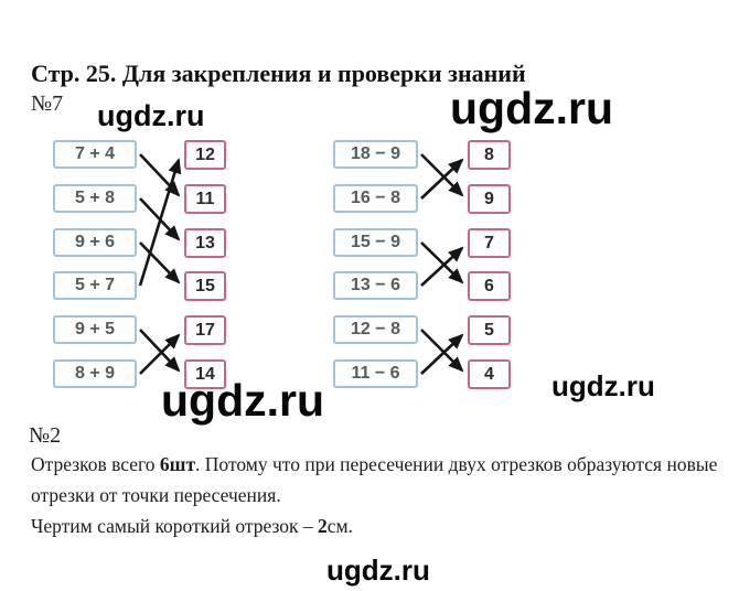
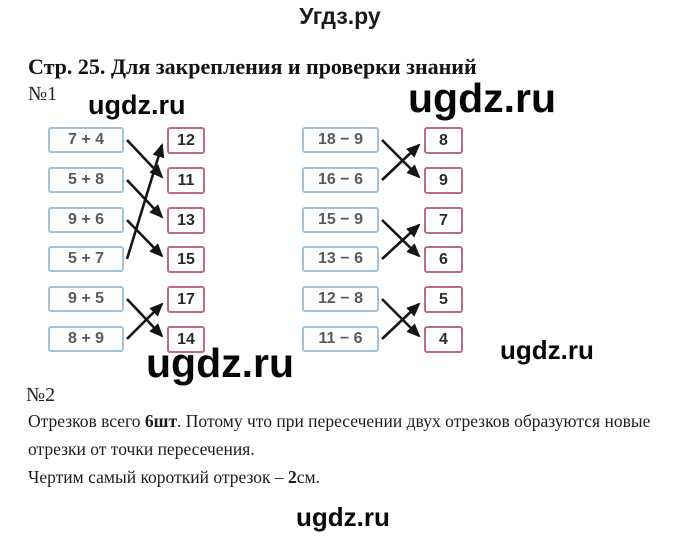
+ Угдз.ру
  Стр. 25. Для закрепления и проверки знаний
- №7
+ №1
  ugdz.ru
  ugdz.ru
  ugdz.ru
  ugdz.ru
  ugdz.ru
  7 + 4
  5 + 8
  9 + 6
  5 + 7
  9 + 5
  8 + 9
  12
  11
  13
  15
  17
  14
  18 − 9
- 16 − 8
+ 16 − 6
  15 − 9
  13 − 6
  12 − 8
  11 − 6
  8
  9
  7
  6
  5
  4
  №2
  Отрезков всего 6шт. Потому что при пересечении двух отрезков образуются новые
  отрезки от точки пересечения.
  Чертим самый короткий отрезок – 2см.
